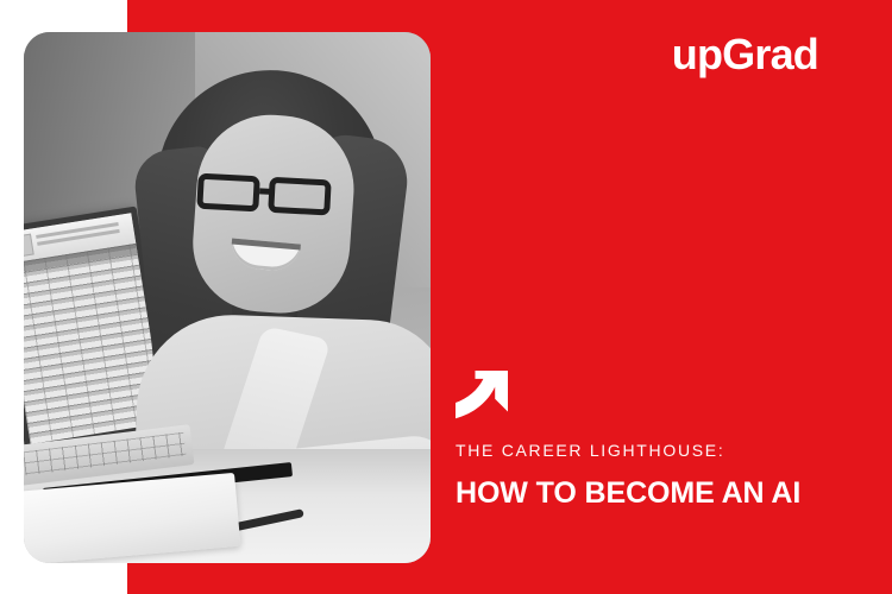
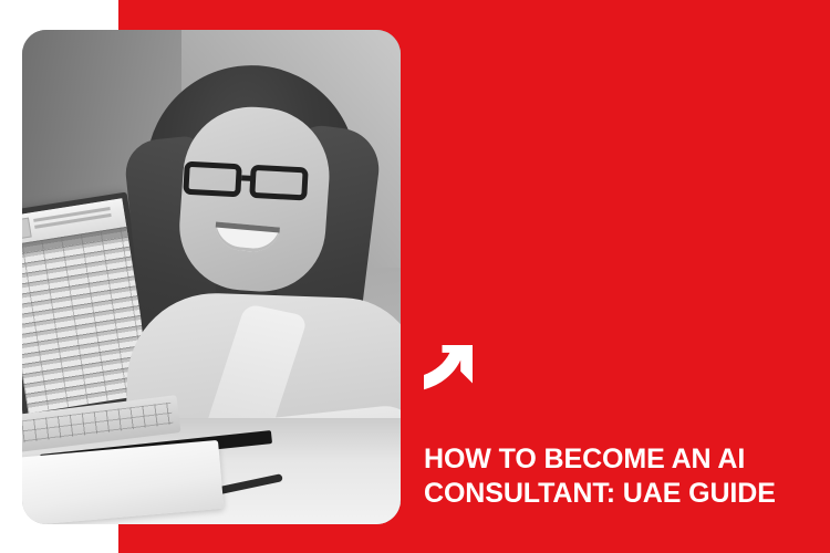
- upGrad
- THE CAREER LIGHTHOUSE:
  HOW TO BECOME AN AI
+ CONSULTANT: UAE GUIDE
